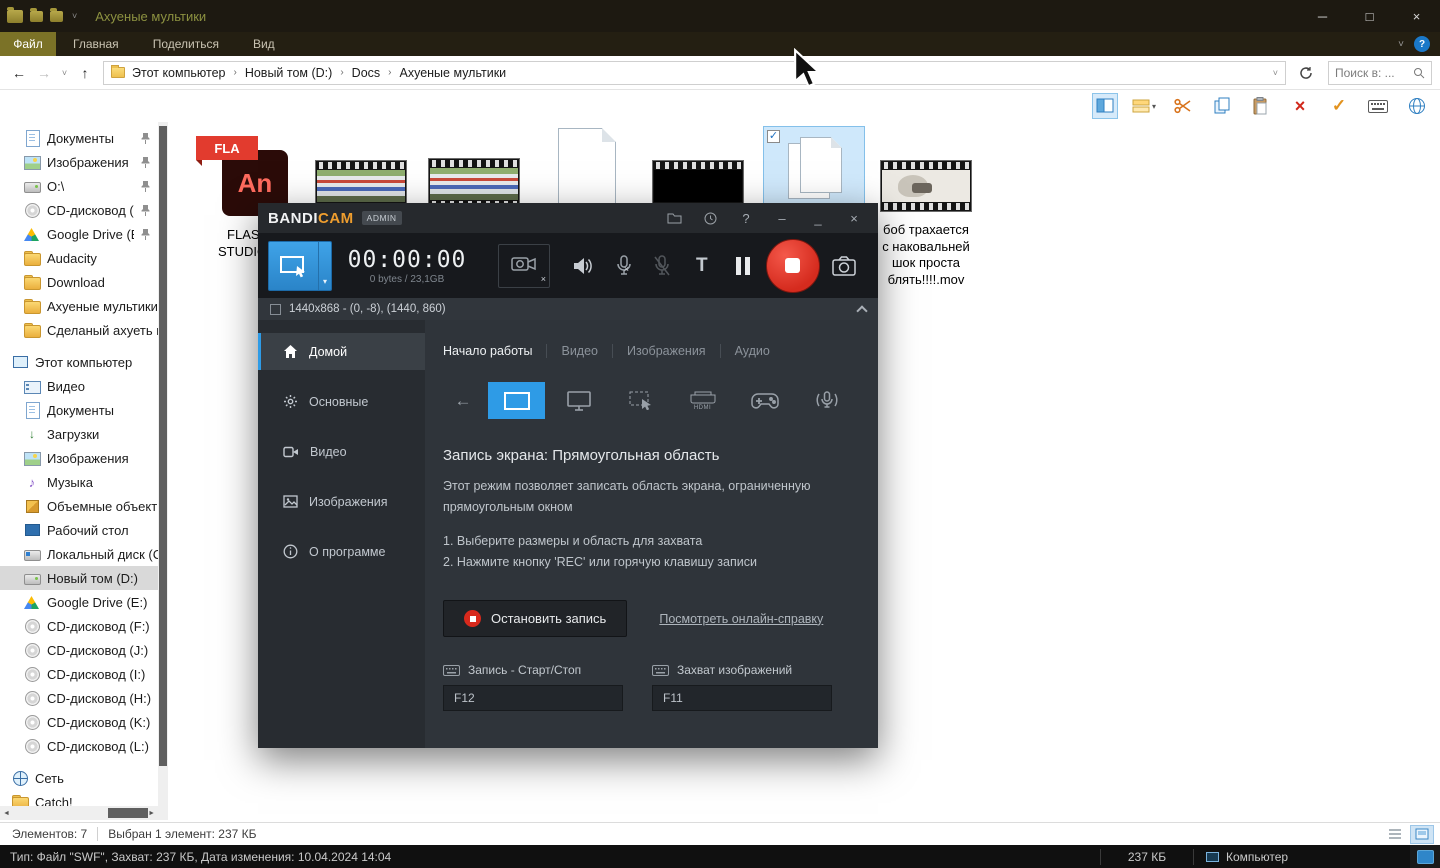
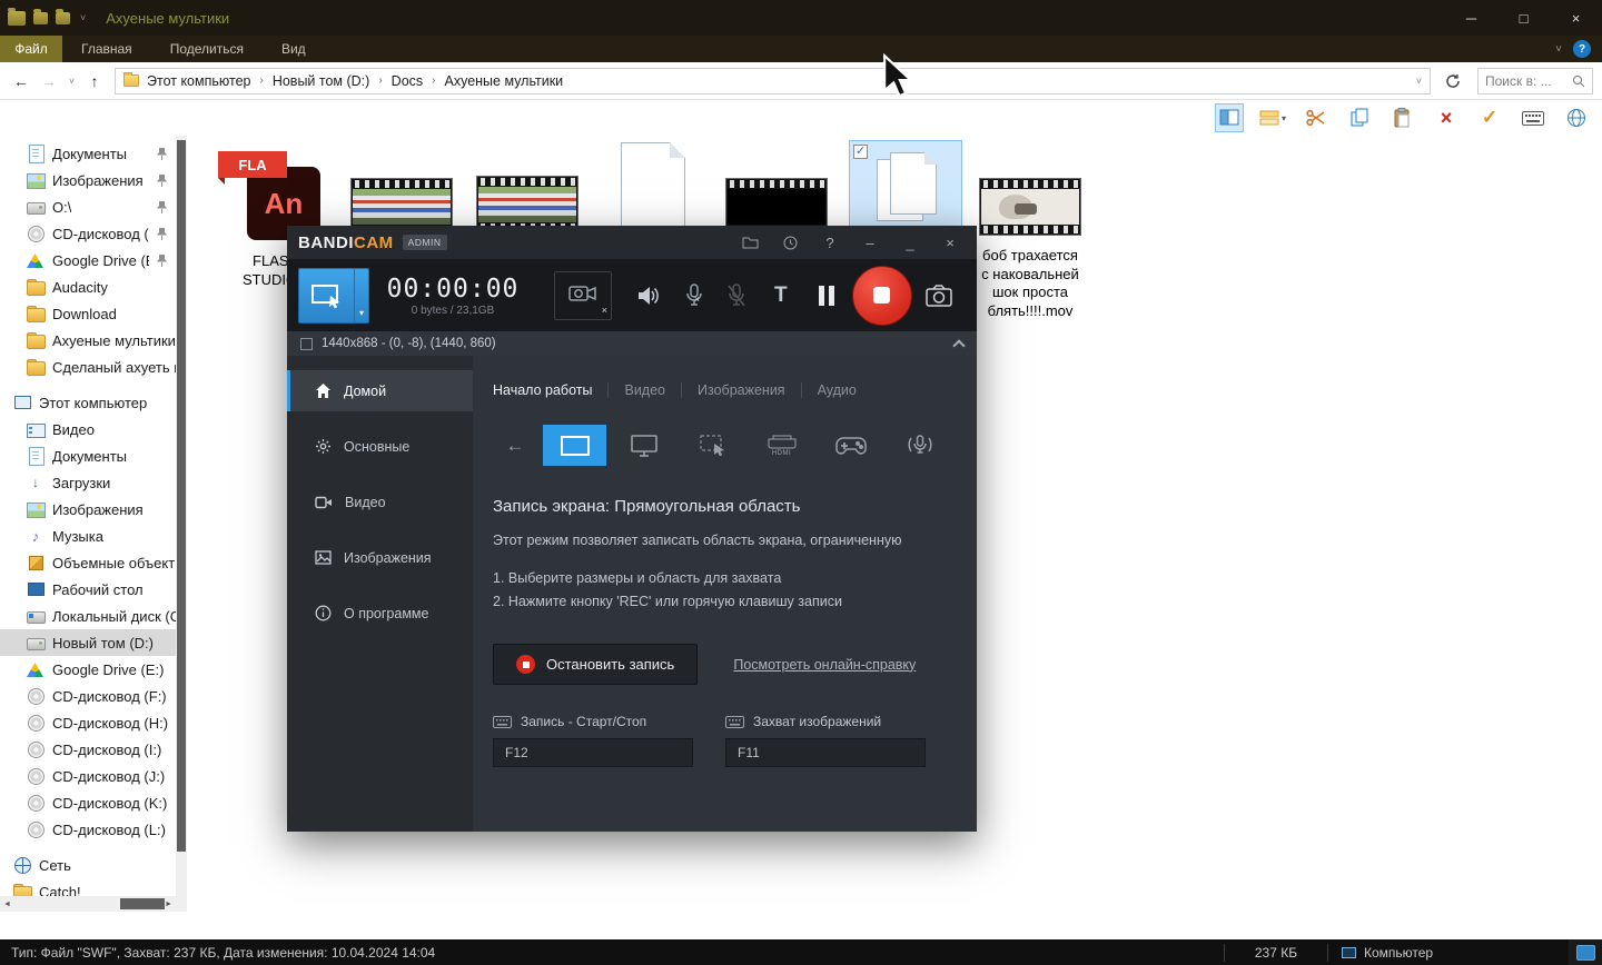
  ˅
  Ахуеные мультики
  ─
  □
  ×
  Файл
  Главная
  Поделиться
  Вид
  ˅
  ?
  ←
  →
  ˅
  ↑
  Этот компьютер
  ›
  Новый том (D:)
  ›
  Docs
  ›
  Ахуеные мультики
  ˅
  Поиск в: ...
  ▾
  ×
  ✓
  Документы
  Изображения
  O:\
  CD-дисковод (
  Google Drive (
  Audacity
  Download
  Ахуеные мультики
  Сделаный ахуеть
  Этот компьютер
  Видео
  Документы
  Загрузки
  Изображения
  Музыка
  Объемные объект
  Рабочий стол
  Локальный диск (
  Новый том (D:)
  Google Drive (E:)
  CD-дисковод (F:)
- CD-дисковод (J:)
+ CD-дисковод (H:)
  CD-дисковод (I:)
- CD-дисковод (H:)
+ CD-дисковод (J:)
  CD-дисковод (K:)
  CD-дисковод (L:)
  Сеть
  Catch!
  FLA
  An
  FLAS
  ✓
  боб трахается
  с наковальней
  шок проста
  блять!!!!.mov
- Элементов: 7
- Выбран 1 элемент: 237 КБ
  Тип: Файл "SWF", Захват: 237 КБ, Дата изменения: 10.04.2024 14:04
  237 КБ
  Компьютер
  BANDICAM
  ADMIN
  ?
  –
  _
  ×
  ▾
  00:00:00
  0 bytes / 23,1GB
  ×
  ×
  T
  1440x868 - (0, -8), (1440, 860)
  Домой
  Основные
  Видео
  Изображения
  О программе
  Начало работы
  Видео
  Изображения
  Аудио
  ←
  Запись экрана: Прямоугольная область
  Этот режим позволяет записать область экрана, ограниченную
- прямоугольным окном
  1. Выберите размеры и область для захвата
  2. Нажмите кнопку 'REC' или горячую клавишу записи
  Остановить запись
  Посмотреть онлайн-справку
  Запись - Старт/Стоп
  F12
  Захват изображений
  F11
